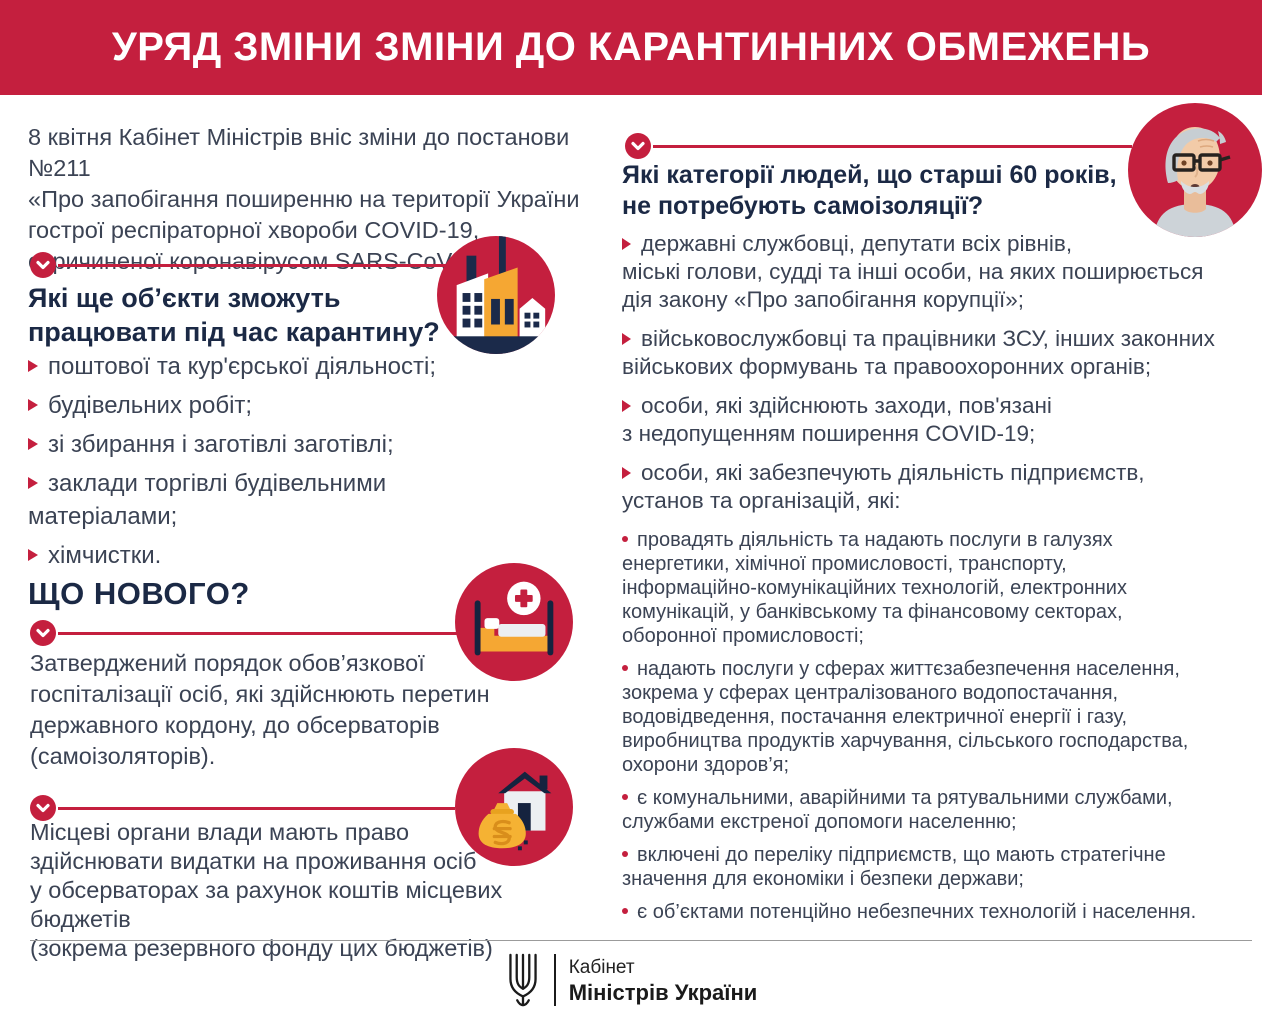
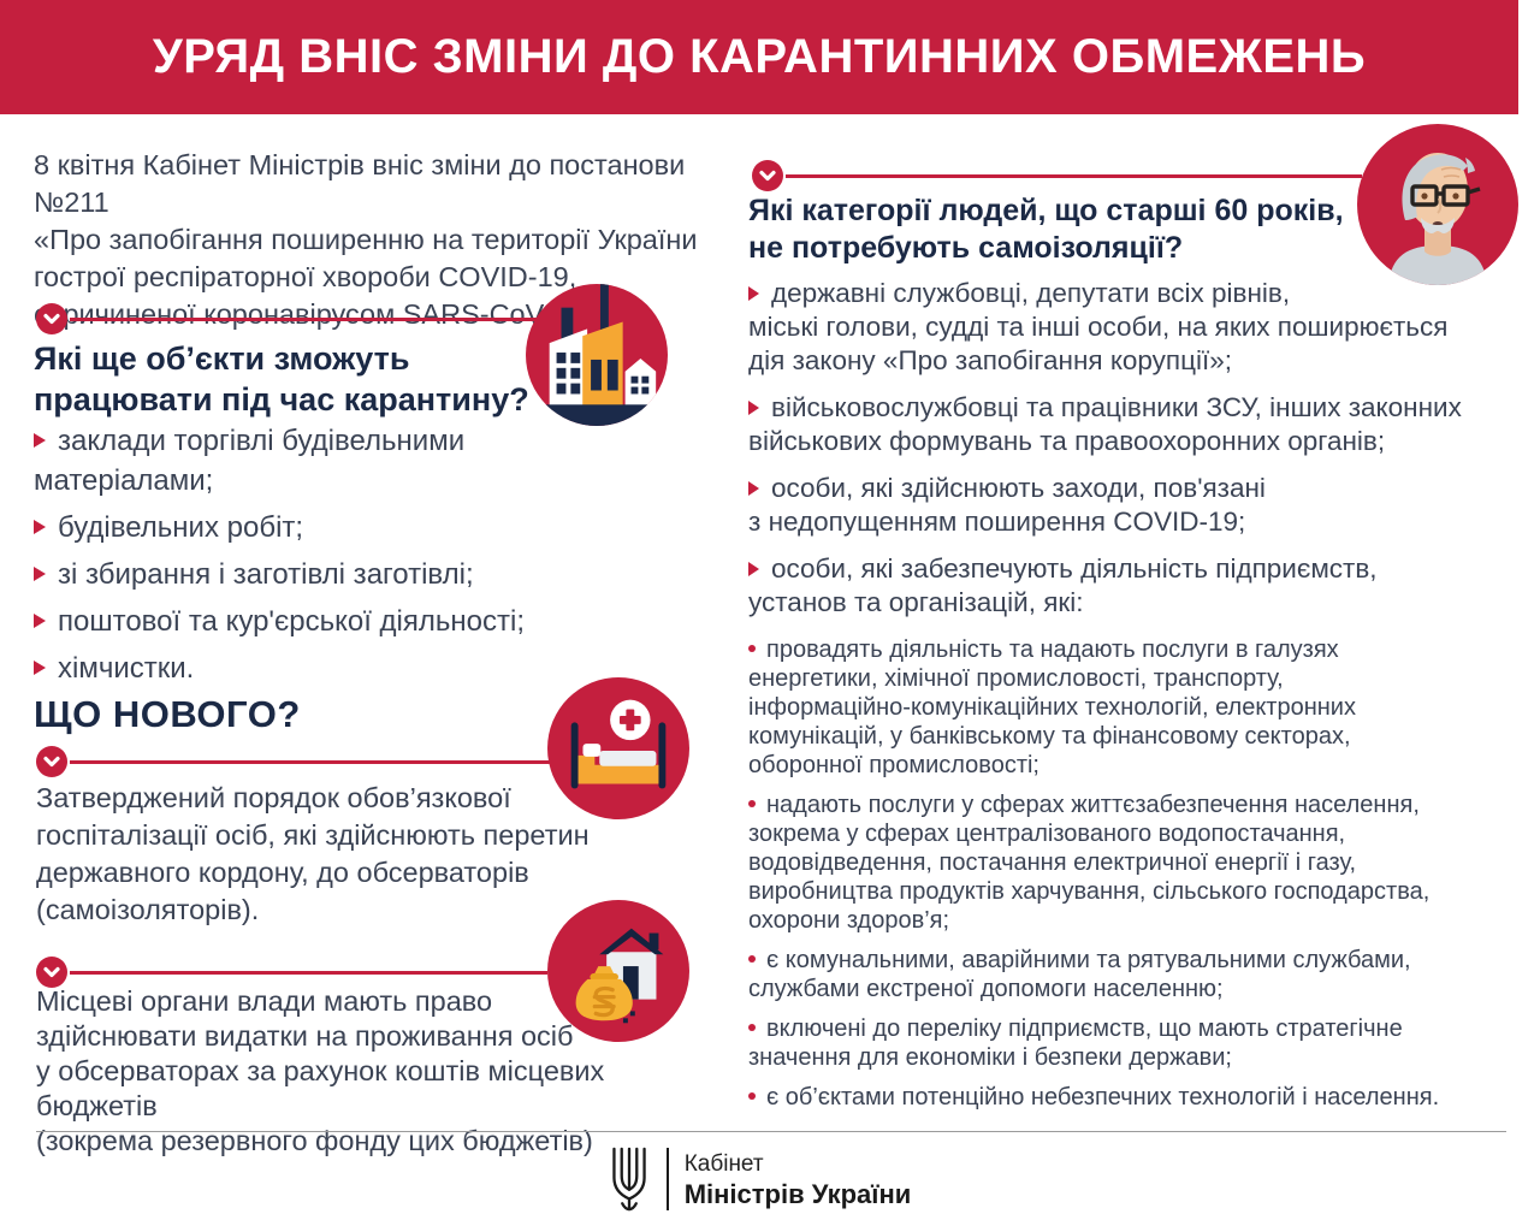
- УРЯД ЗМІНИ ЗМІНИ ДО КАРАНТИННИХ ОБМЕЖЕНЬ
+ УРЯД ВНІС ЗМІНИ ДО КАРАНТИННИХ ОБМЕЖЕНЬ
  8 квітня Кабінет Міністрів вніс зміни до постанови №211
  «Про запобігання поширенню на території України
  гострої респіраторної хвороби COVID-19,
  ричиненої коронавірусом SARS-CoV
  Які ще об’єкти зможуть
  працювати під час карантину?
- поштової та кур'єрської діяльності;
+ заклади торгівлі будівельними матеріалами;
  будівельних робіт;
  зі збирання і заготівлі заготівлі;
- заклади торгівлі будівельними матеріалами;
+ поштової та кур'єрської діяльності;
  хімчистки.
  ЩО НОВОГО?
  Затверджений порядок обов’язкової
  госпіталізації осіб, які здійснюють перетин
  державного кордону, до обсерваторів
  (самоізоляторів).
  Місцеві органи влади мають право
  здійснювати видатки на проживання осіб
  у обсерваторах за рахунок коштів місцевих бюджетів
  (зокрема резервного фонду цих бюджетів)
  Які категорії людей, що старші 60 років,
  не потребують самоізоляції?
  державні службовці, депутати всіх рівнів,
  міські голови, судді та інші особи, на яких поширюється
  дія закону «Про запобігання корупції»;
  військовослужбовці та працівники ЗСУ, інших законних
  військових формувань та правоохоронних органів;
  особи, які здійснюють заходи, пов'язані
  з недопущенням поширення COVID-19;
  особи, які забезпечують діяльність підприємств,
  установ та організацій, які:
  провадять діяльність та надають послуги в галузях
  енергетики, хімічної промисловості, транспорту,
  інформаційно-комунікаційних технологій, електронних
  комунікацій, у банківському та фінансовому секторах,
  оборонної промисловості;
  надають послуги у сферах життєзабезпечення населення,
  зокрема у сферах централізованого водопостачання,
  водовідведення, постачання електричної енергії і газу,
  виробництва продуктів харчування, сільського господарства,
  охорони здоров’я;
  є комунальними, аварійними та рятувальними службами,
  службами екстреної допомоги населенню;
  включені до переліку підприємств, що мають стратегічне
  значення для економіки і безпеки держави;
  є об’єктами потенційно небезпечних технологій і населення.
  Кабінет
  Міністрів України
